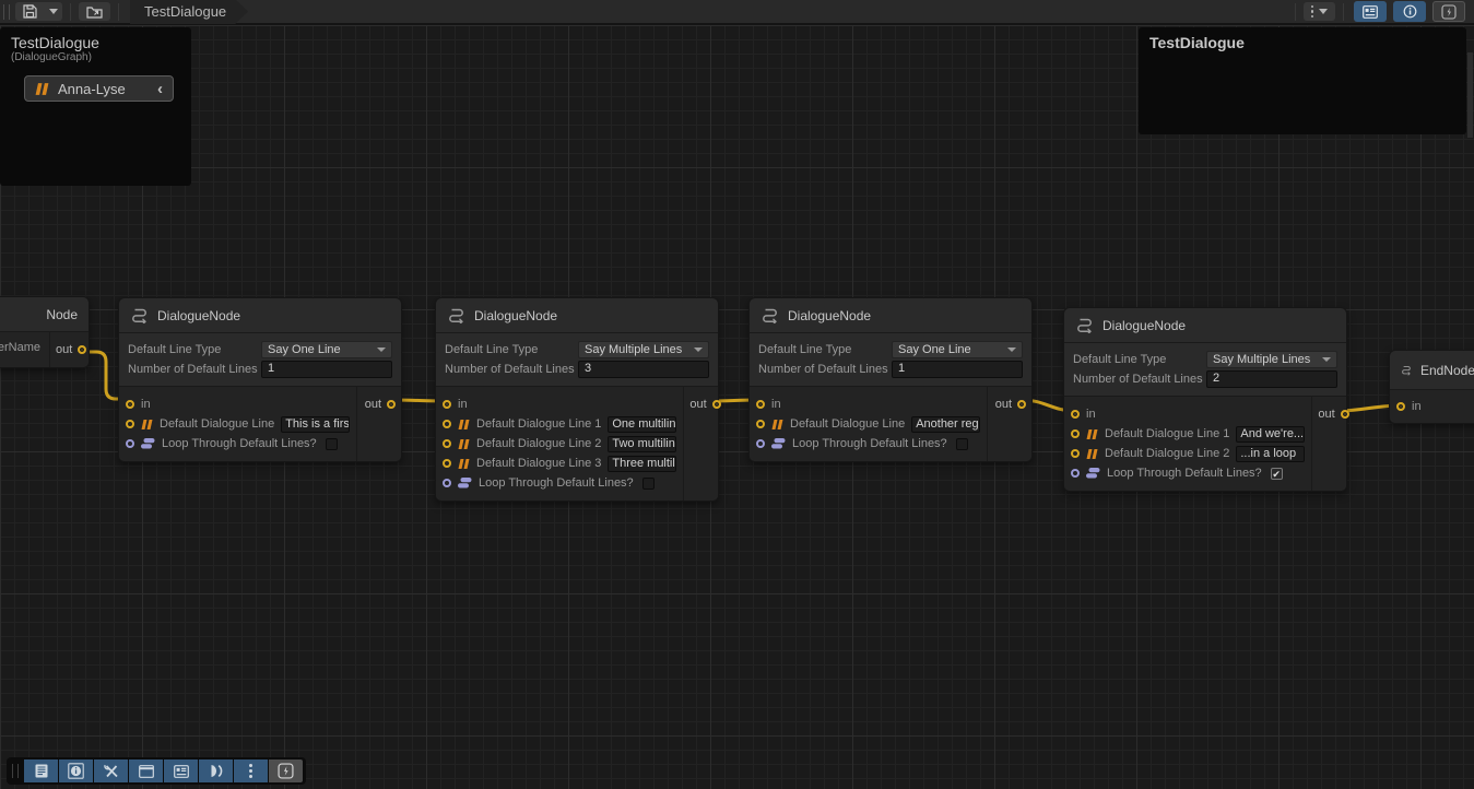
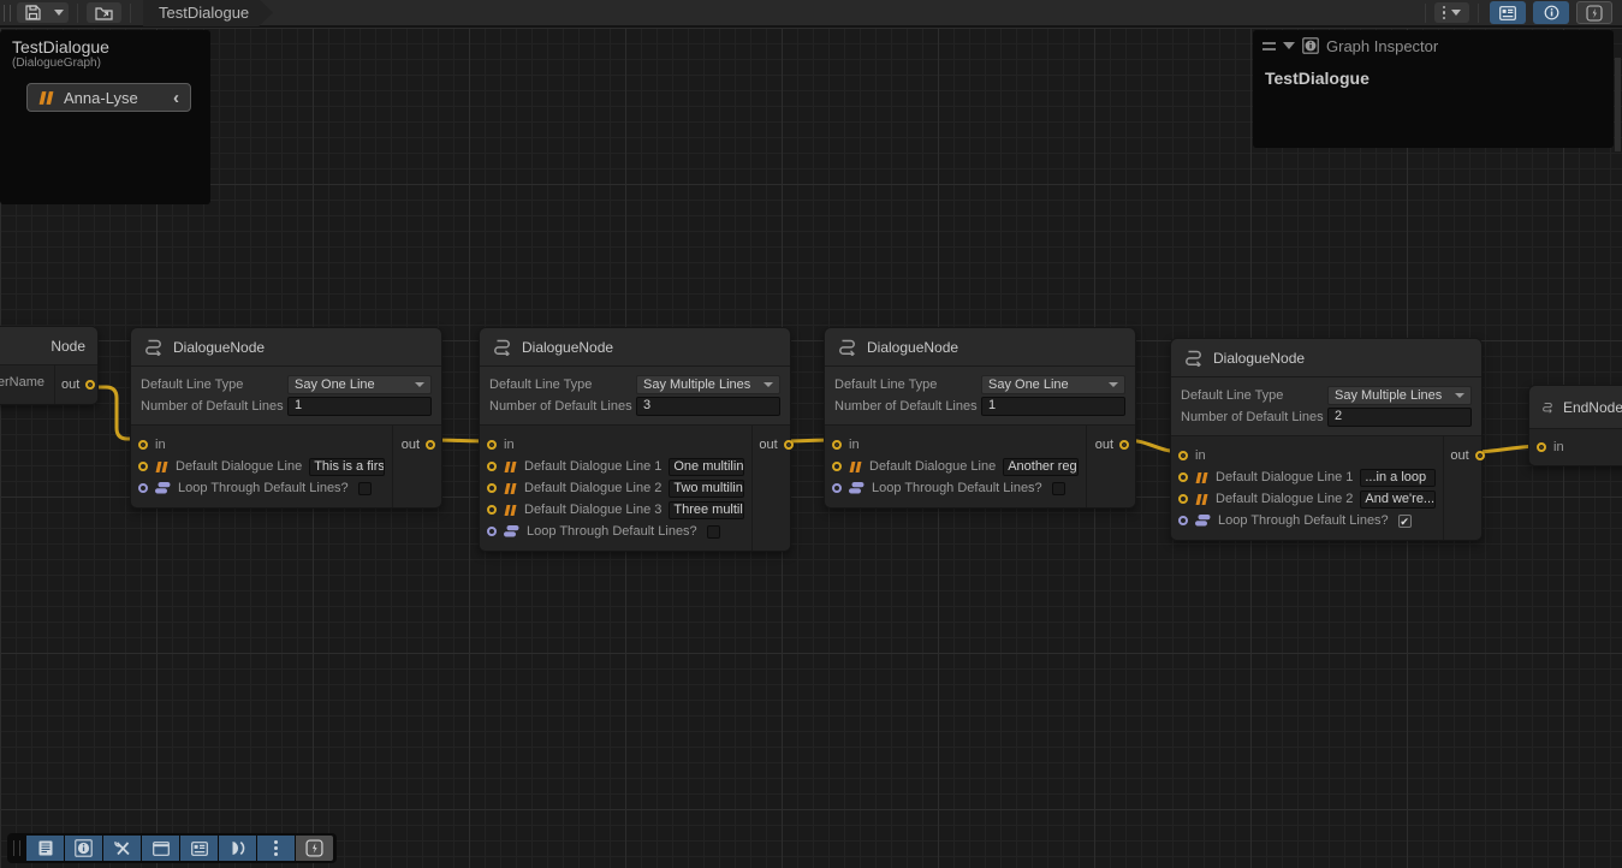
  TestDialogue
  Node
  erName
  out
  DialogueNode
  Default Line Type
  Say One Line
  Number of Default Lines
  1
  in
  Default Dialogue Line
  This is a firs
  Loop Through Default Lines?
  out
  DialogueNode
  Default Line Type
  Say Multiple Lines
  Number of Default Lines
  3
  in
  Default Dialogue Line 1
  One multilin
  Default Dialogue Line 2
  Two multilin
  Default Dialogue Line 3
  Three multil
  Loop Through Default Lines?
  out
  DialogueNode
  Default Line Type
  Say One Line
  Number of Default Lines
  1
  in
  Default Dialogue Line
  Another reg
  Loop Through Default Lines?
  out
  DialogueNode
  Default Line Type
  Say Multiple Lines
  Number of Default Lines
  2
  in
  Default Dialogue Line 1
- And we're...
+ ...in a loop
  Default Dialogue Line 2
- ...in a loop
+ And we're...
  Loop Through Default Lines?
  ✔
  out
  EndNode
  in
  TestDialogue
  (DialogueGraph)
  Anna-Lyse
  ‹
+ Graph Inspector
  TestDialogue
